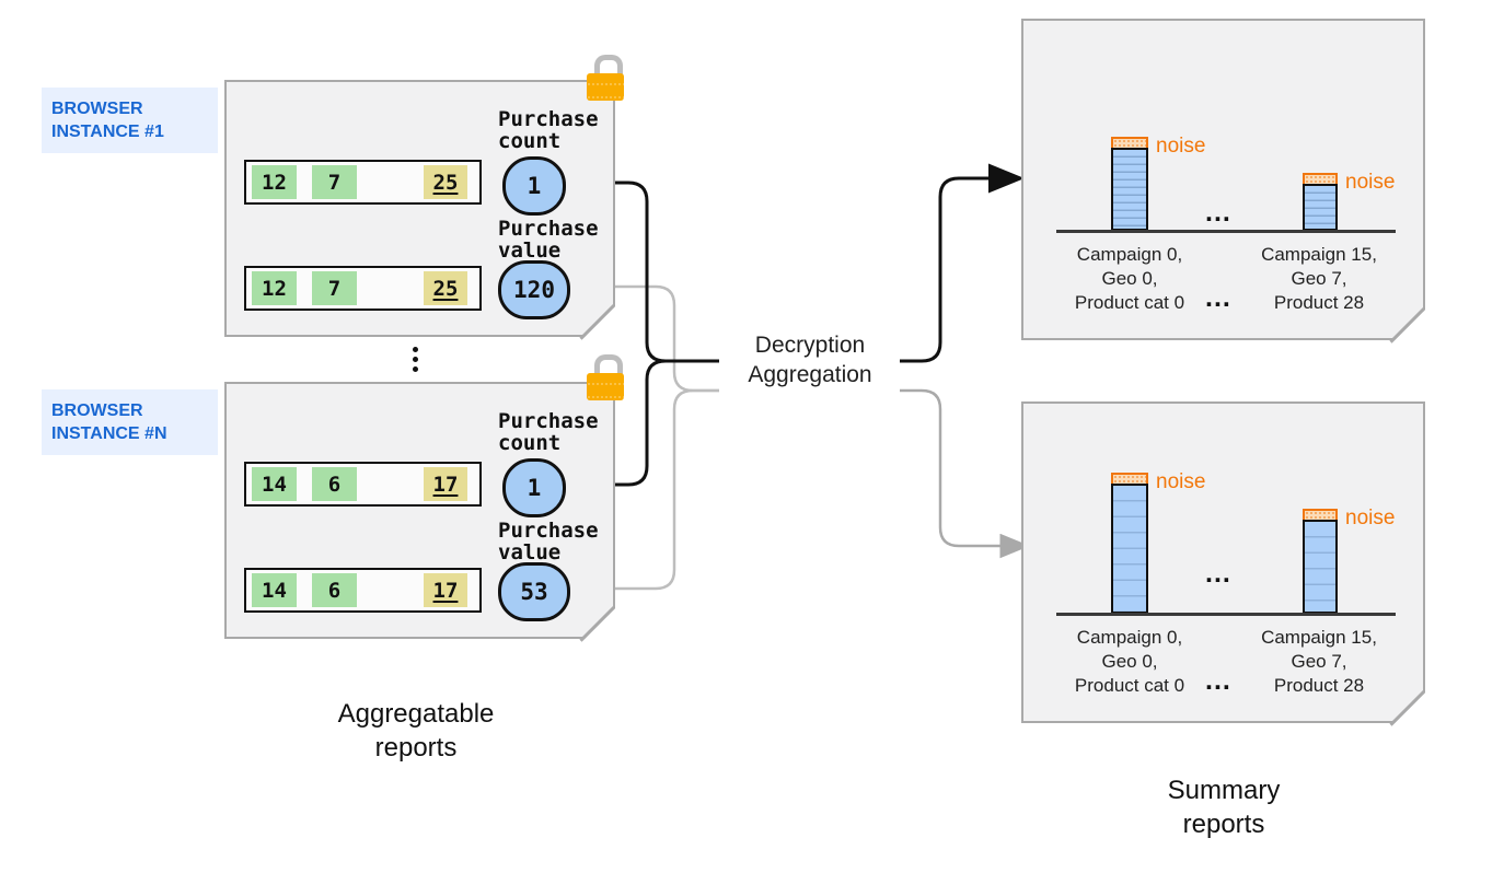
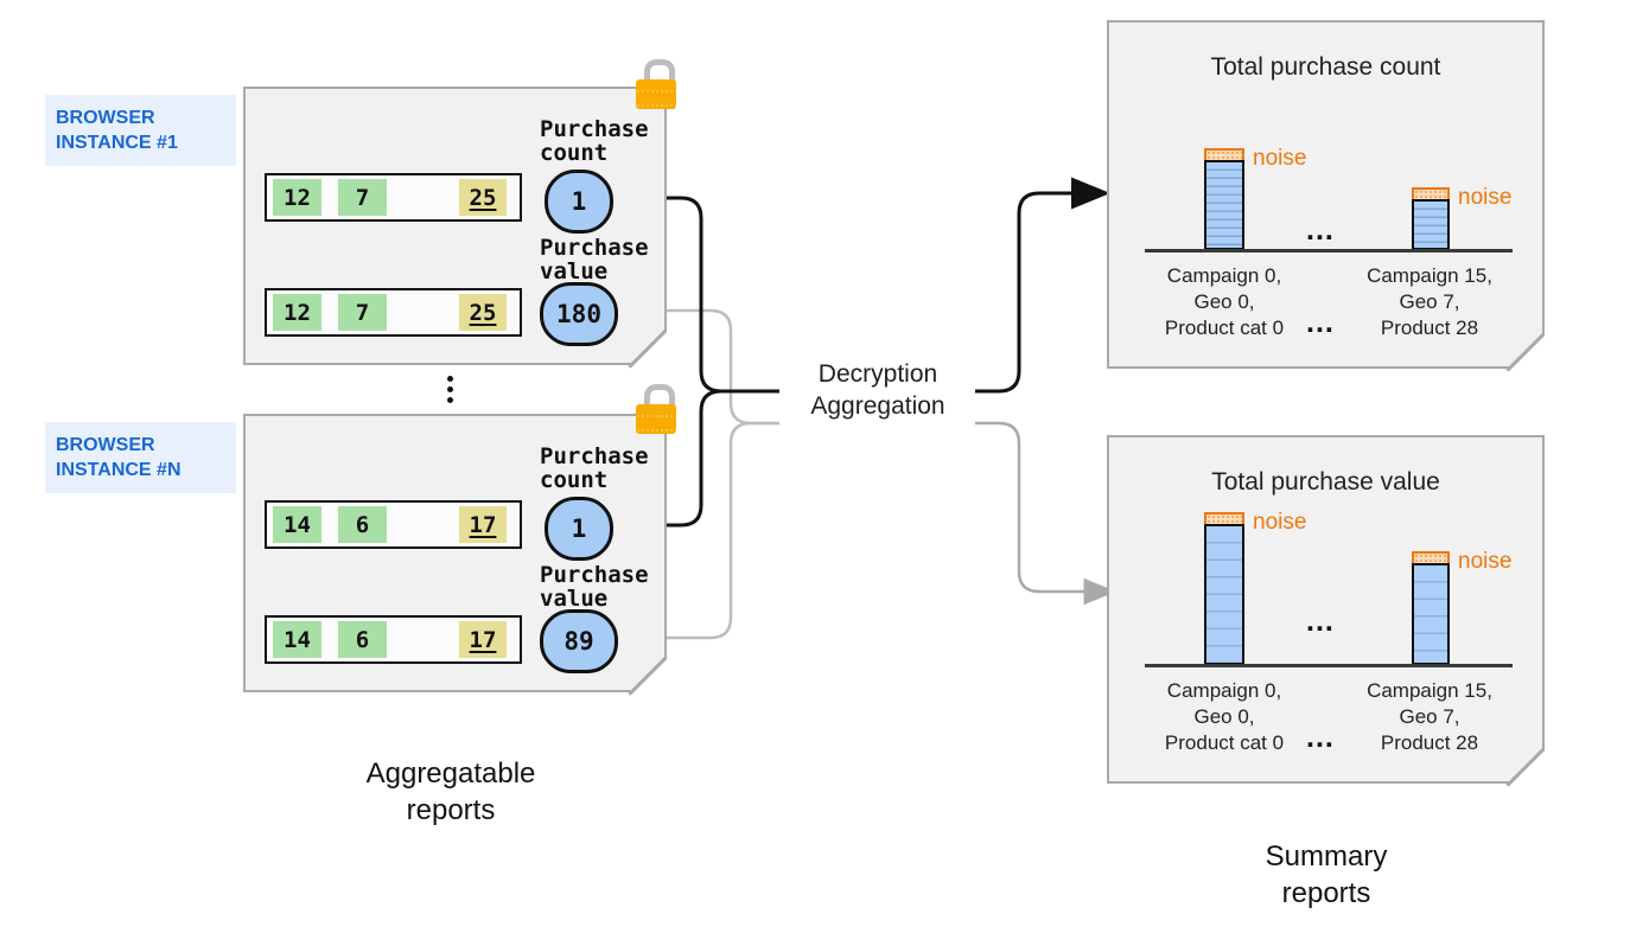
  BROWSER
  INSTANCE #1
  BROWSER
  INSTANCE #N
  Purchase
  count
  12
  7
  25
  1
  Purchase
  value
  12
  7
  25
- 120
+ 180
  Purchase
  count
  14
  6
  17
  1
  Purchase
  value
  14
  6
  17
- 53
+ 89
  Decryption
  Aggregation
+ Total purchase count
  noise
  ...
  noise
  Campaign 0,
  Geo 0,
  Product cat 0
  ...
  Campaign 15,
  Geo 7,
  Product 28
+ Total purchase value
  noise
  ...
  noise
  Campaign 0,
  Geo 0,
  Product cat 0
  ...
  Campaign 15,
  Geo 7,
  Product 28
  Aggregatable
  reports
  Summary
  reports
